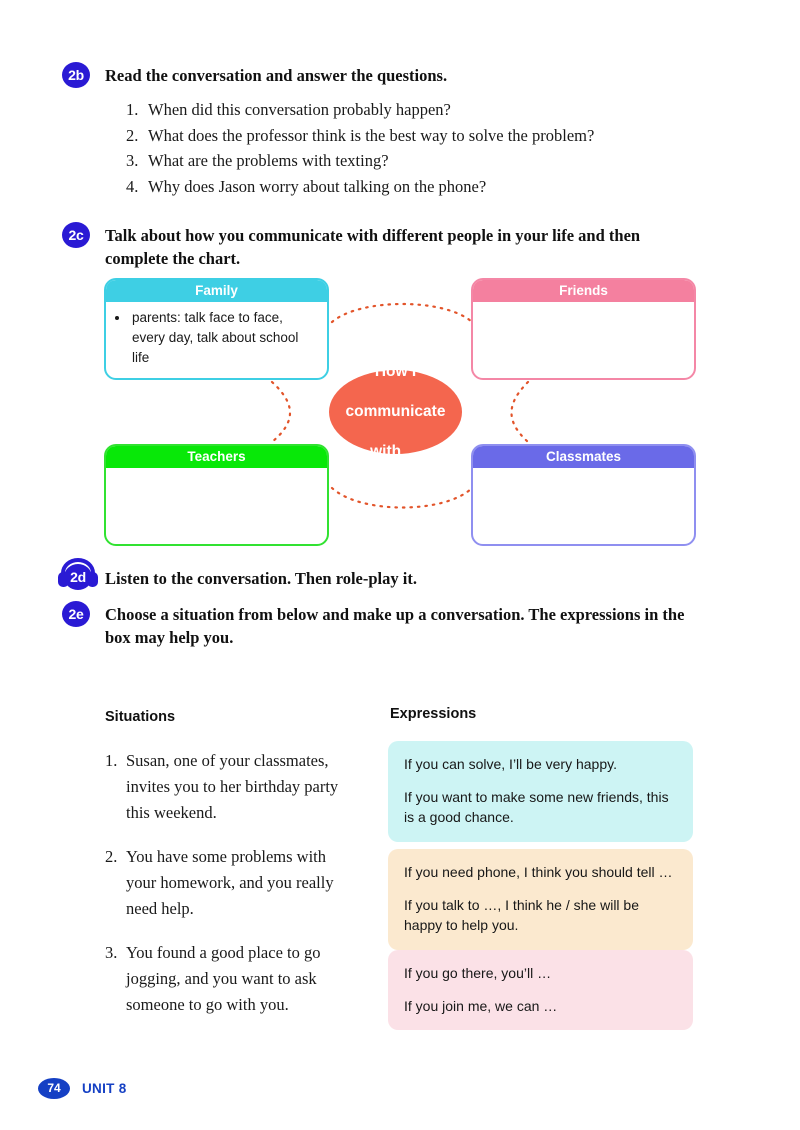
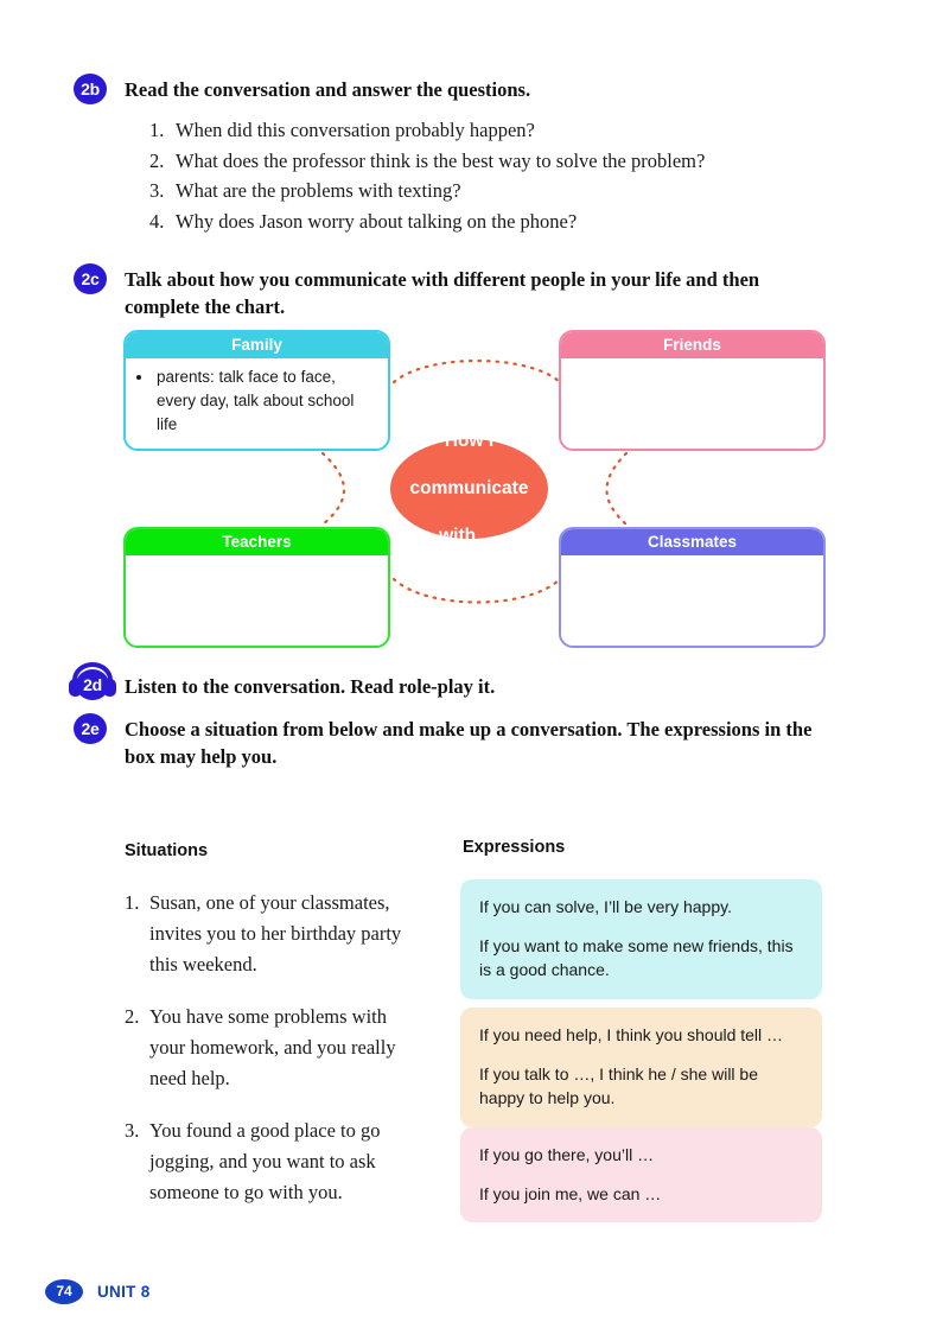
  2b
  Read the conversation and answer the questions.
  1.
  When did this conversation probably happen?
  2.
  What does the professor think is the best way to solve the problem?
  3.
  What are the problems with texting?
  4.
  Why does Jason worry about talking on the phone?
  2c
  Talk about how you communicate with different people in your life and then complete the chart.
  Family
  parents: talk face to face, every day, talk about school life
  Friends
  Teachers
  Classmates
  How I
  communicate
  with …
  2d
- Listen to the conversation. Then role-play it.
+ Listen to the conversation. Read role-play it.
  2e
  Choose a situation from below and make up a conversation. The expressions in the box may help you.
  Situations
  1.
  Susan, one of your classmates, invites you to her birthday party this weekend.
  2.
  You have some problems with your homework, and you really need help.
  3.
  You found a good place to go jogging, and you want to ask someone to go with you.
  Expressions
  If you can solve, I’ll be very happy.
  If you want to make some new friends, this is a good chance.
- If you need phone, I think you should tell …
+ If you need help, I think you should tell …
  If you talk to …, I think he / she will be happy to help you.
  If you go there, you’ll …
  If you join me, we can …
  74
  UNIT 8
